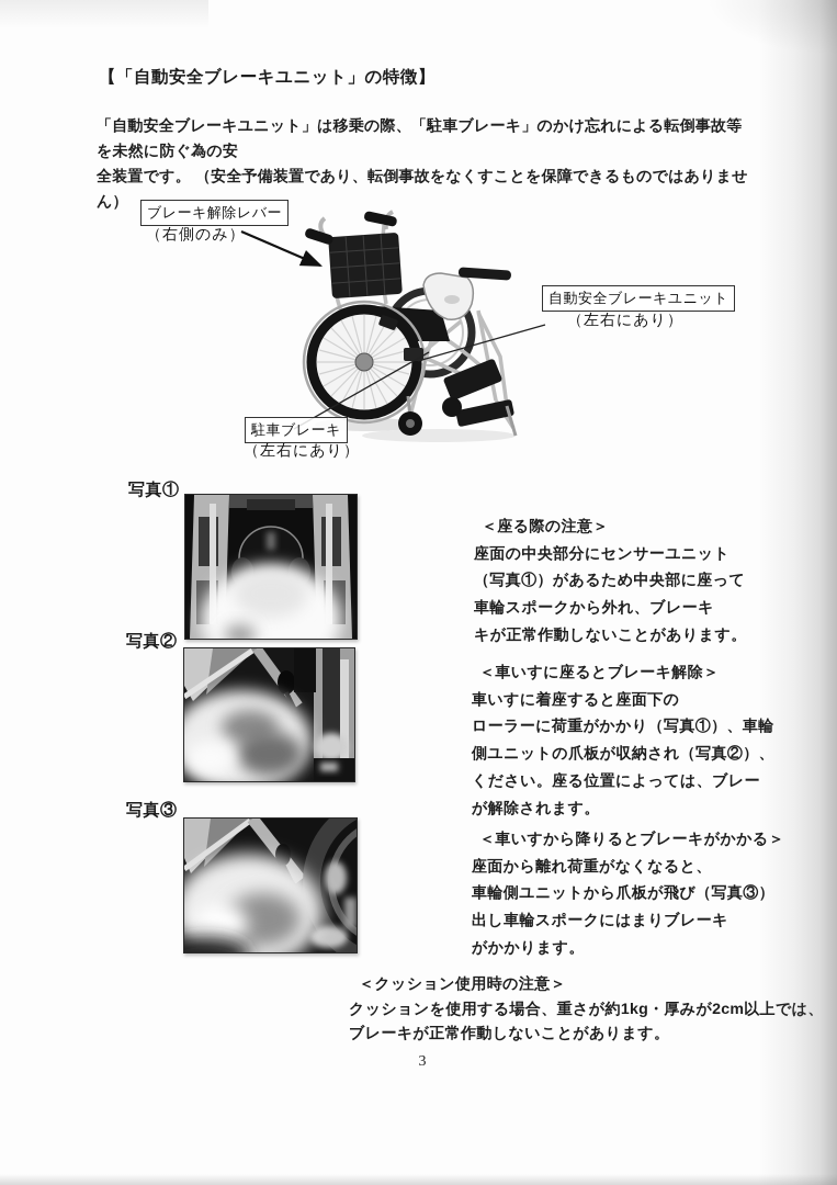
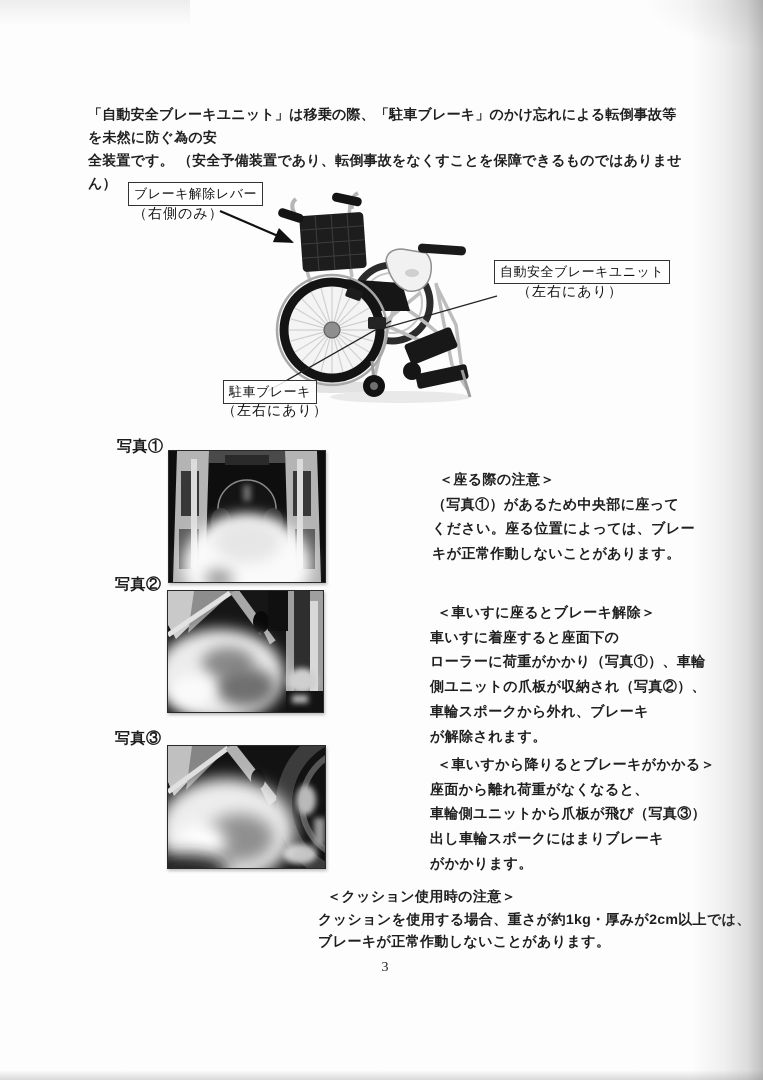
- 【「自動安全ブレーキユニット」の特徴】
  「自動安全ブレーキユニット」は移乗の際、「駐車ブレーキ」のかけ忘れによる転倒事故等を未然に防ぐ為の安
  全装置です。 （安全予備装置であり、転倒事故をなくすことを保障できるものではありません）
  ブレーキ解除レバー
  （右側のみ）
  自動安全ブレーキユニット
  （左右にあり）
  駐車ブレーキ
  （左右にあり）
  写真①
  写真②
  写真③
  ＜座る際の注意＞
- 座面の中央部分にセンサーユニット
  （写真①）があるため中央部に座って
- 車輪スポークから外れ、ブレーキ
+ ください。座る位置によっては、ブレー
  キが正常作動しないことがあります。
  ＜車いすに座るとブレーキ解除＞
  車いすに着座すると座面下の
  ローラーに荷重がかかり（写真①）、車
  側ユニットの爪板が収納され（写真②）
- ください。座る位置によっては、ブレー
+ 車輪スポークから外れ、ブレーキ
  が解除されます。
  ＜車いすから降りるとブレーキがかか
  座面から離れ荷重がなくなると、
  車輪側ユニットから爪板が飛び（写真③
  出し車輪スポークにはまりブレーキ
  がかかります。
  ＜クッション使用時の注意＞
  クッションを使用する場合、重さが約1kg・厚みが2cm以
  ブレーキが正常作動しないことがあります。
  3
